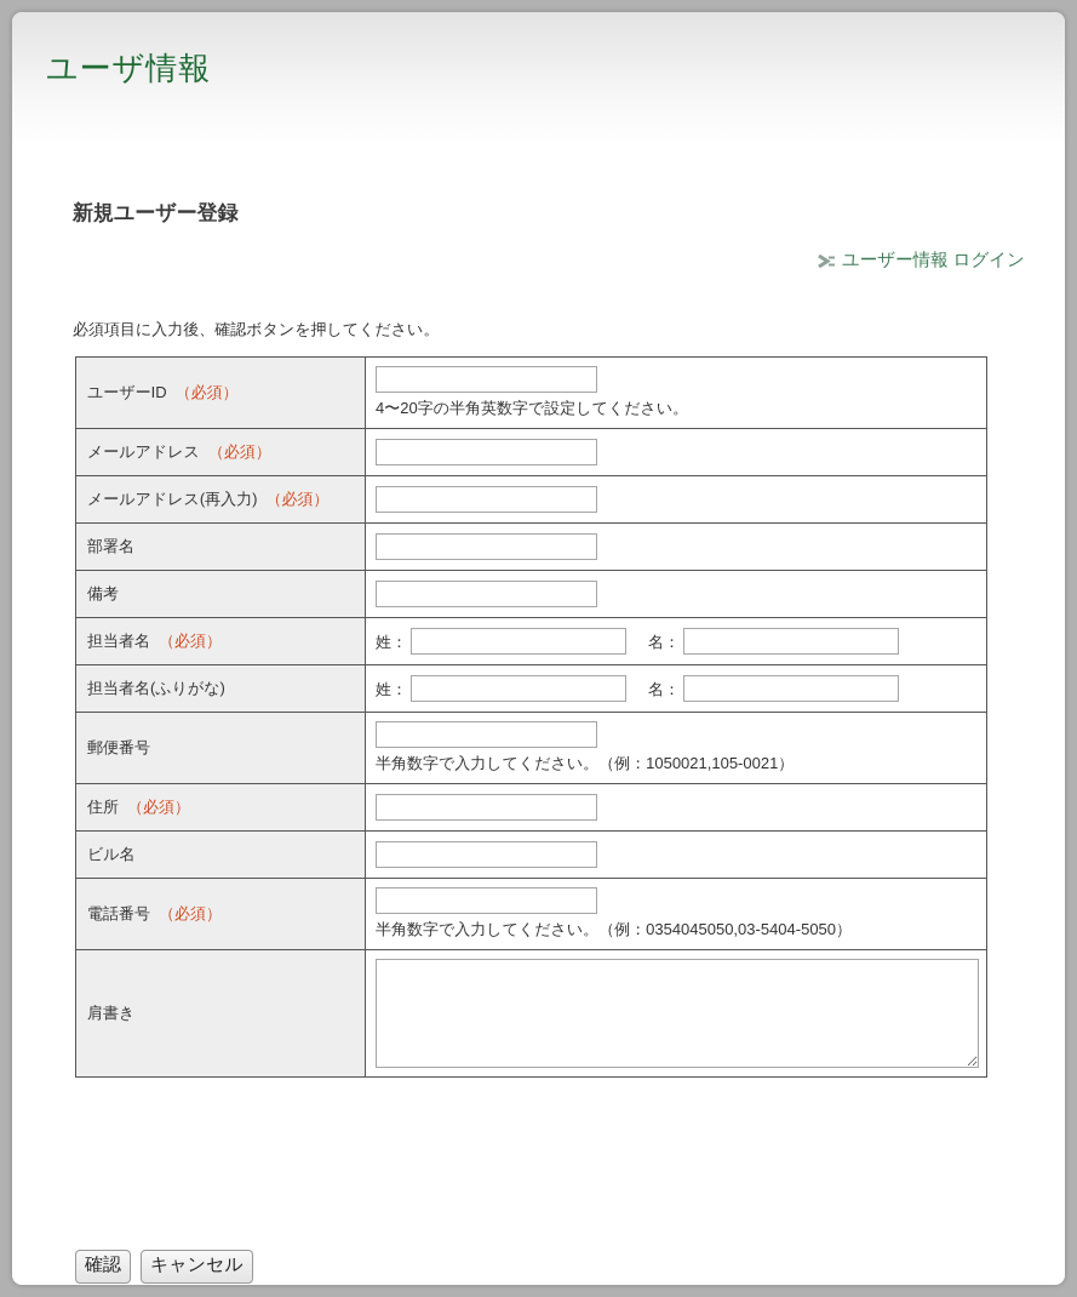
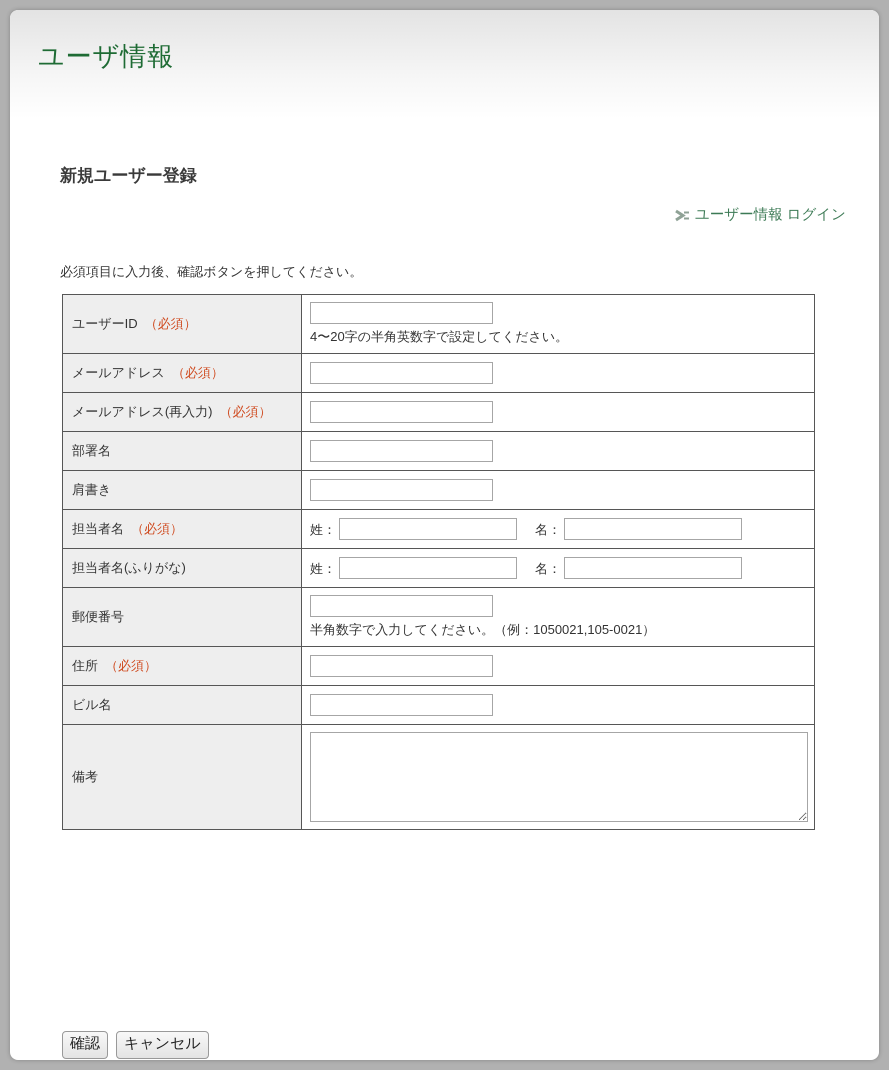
  ユーザ情報
  新規ユーザー登録
  ユーザー情報 ログイン
  必須項目に入力後、確認ボタンを押してください。
  ユーザーID （必須）	4〜20字の半角英数字で設定してください。
  メールアドレス （必須）
  メールアドレス(再入力) （必須）
  部署名
- 備考
+ 肩書き
  担当者名 （必須）	姓： 名：
  担当者名(ふりがな)	姓： 名：
  郵便番号	半角数字で入力してください。（例：1050021,105-0021）
  住所 （必須）
  ビル名
- 電話番号 （必須）	半角数字で入力してください。（例：0354045050,03-5404-5050）
- 肩書き
+ 備考
  確認
  キャンセル
